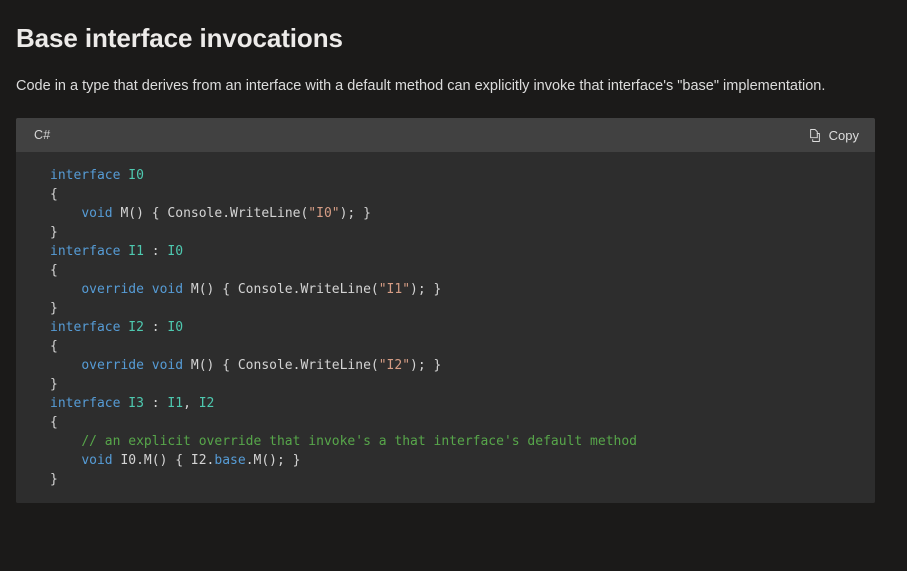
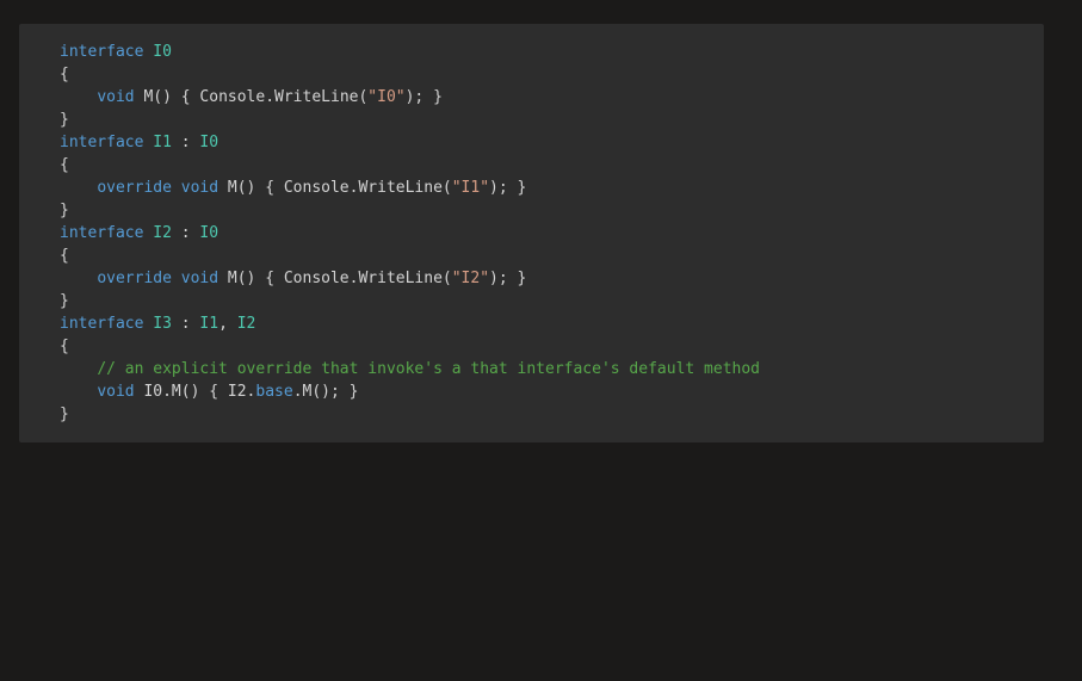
- Base interface invocations
- Code in a type that derives from an interface with a default method can explicitly invoke that interface's "base" implementation.
- C#
- Copy
  interface I0 { void M() { Console.WriteLine("I0"); } } interface I1 : I0 { override void M() { Console.WriteLine("I1"); } } interface I2 : I0 { override void M() { Console.WriteLine("I2"); } } interface I3 : I1, I2 { // an explicit override that invoke's a that interface's default method void I0.M() { I2.base.M(); } }
